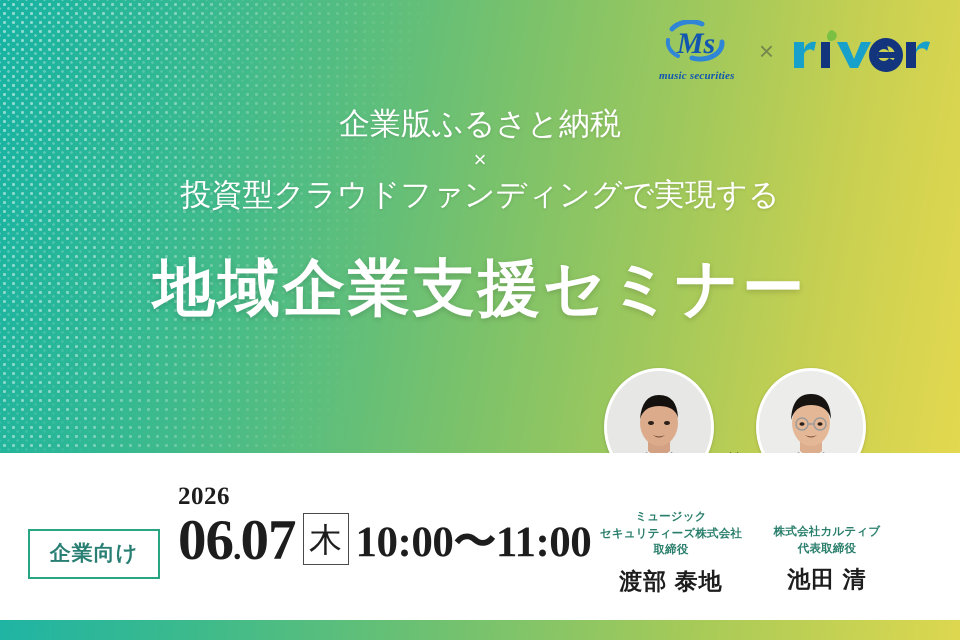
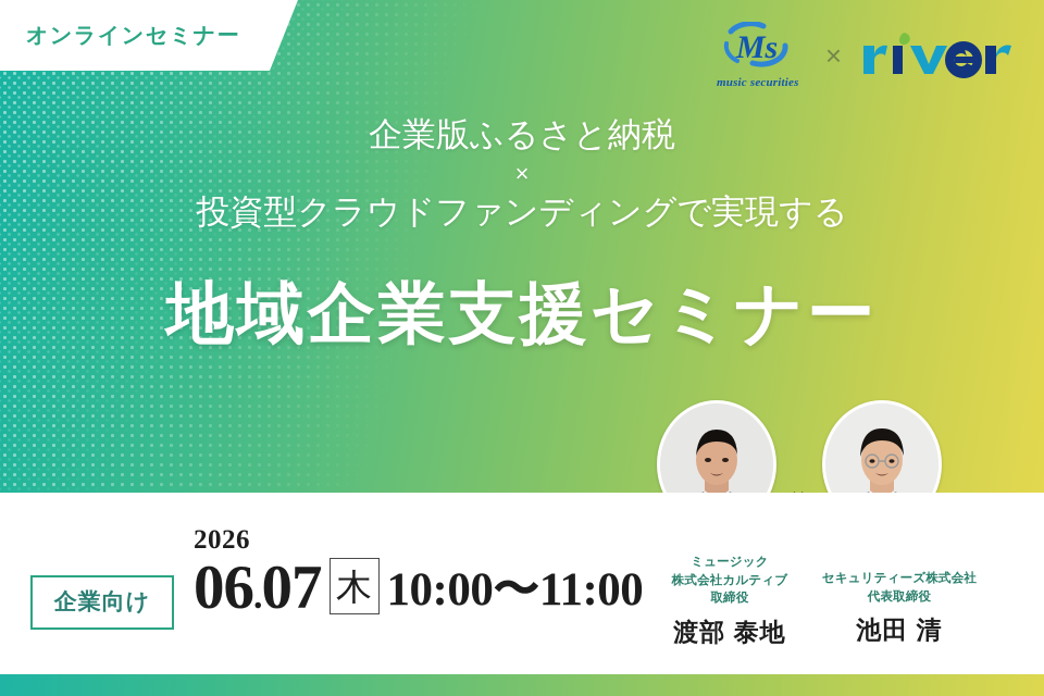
+ オンラインセミナー
  Ms
  music securities
  ×
  企業版ふるさと納税
  ×
  投資型クラウドファンディングで実現する
  地域企業支援セミナー
  企業向け
  2026
  06.07
  木
  10:00〜11:00
  ミュージック
- セキュリティーズ株式会社
+ 株式会社カルティブ
  取締役
  渡部 泰地
- 株式会社カルティブ
+ セキュリティーズ株式会社
  代表取締役
  池田 清
